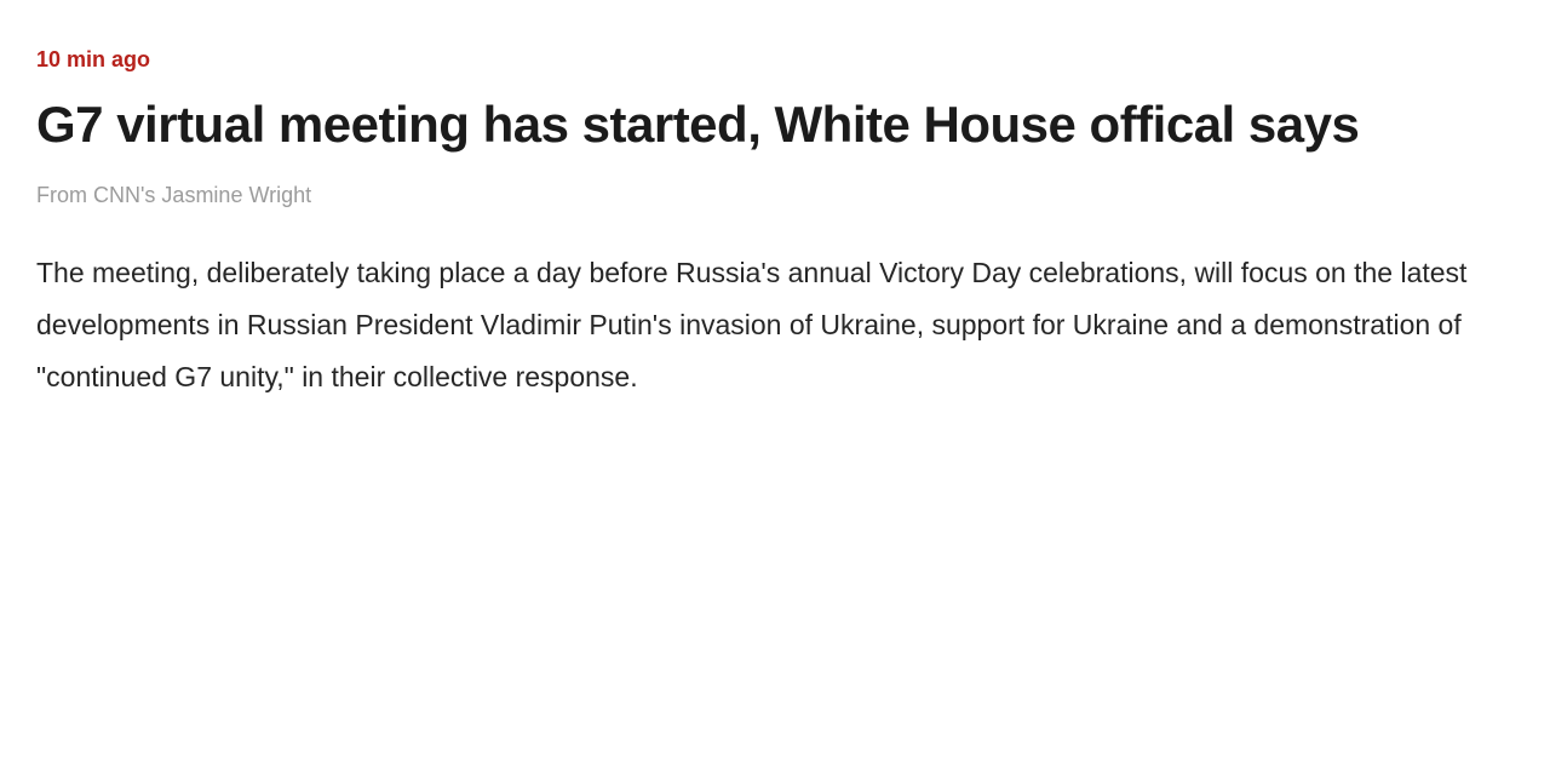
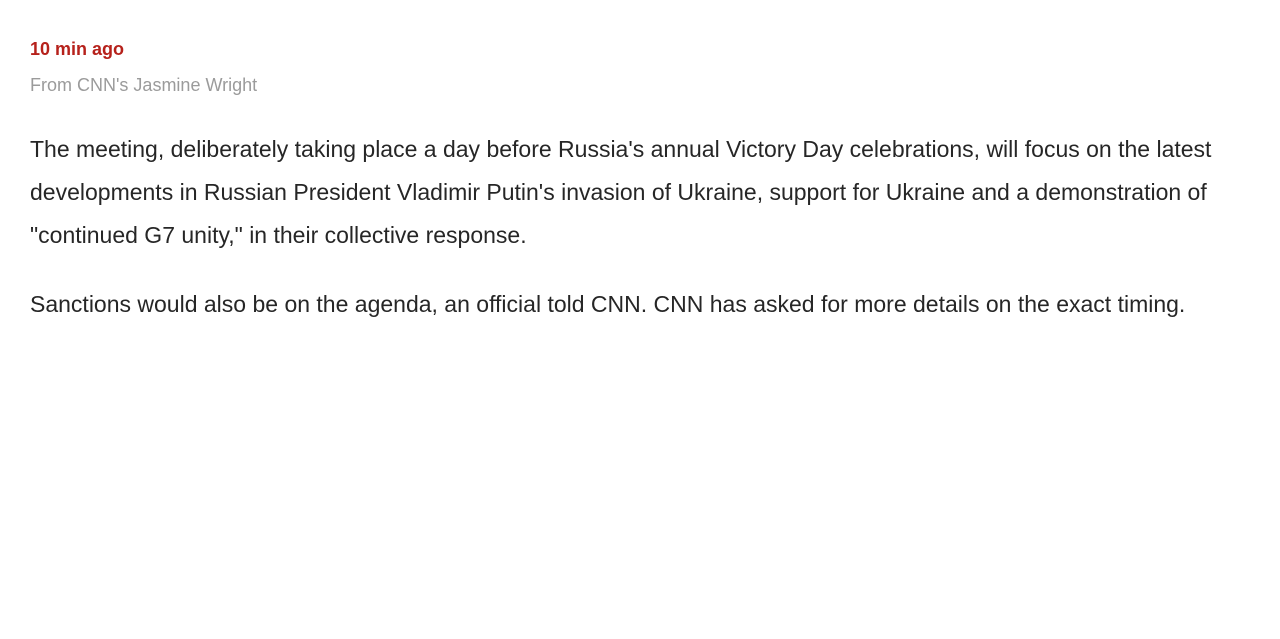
  10 min ago
- G7 virtual meeting has started, White House offical says
  From CNN's Jasmine Wright
  The meeting, deliberately taking place a day before Russia's annual Victory Day celebrations, will focus on the latest developments in Russian President Vladimir Putin's invasion of Ukraine, support for Ukraine and a demonstration of "continued G7 unity," in their collective response.
+ Sanctions would also be on the agenda, an official told CNN. CNN has asked for more details on the exact timing.
